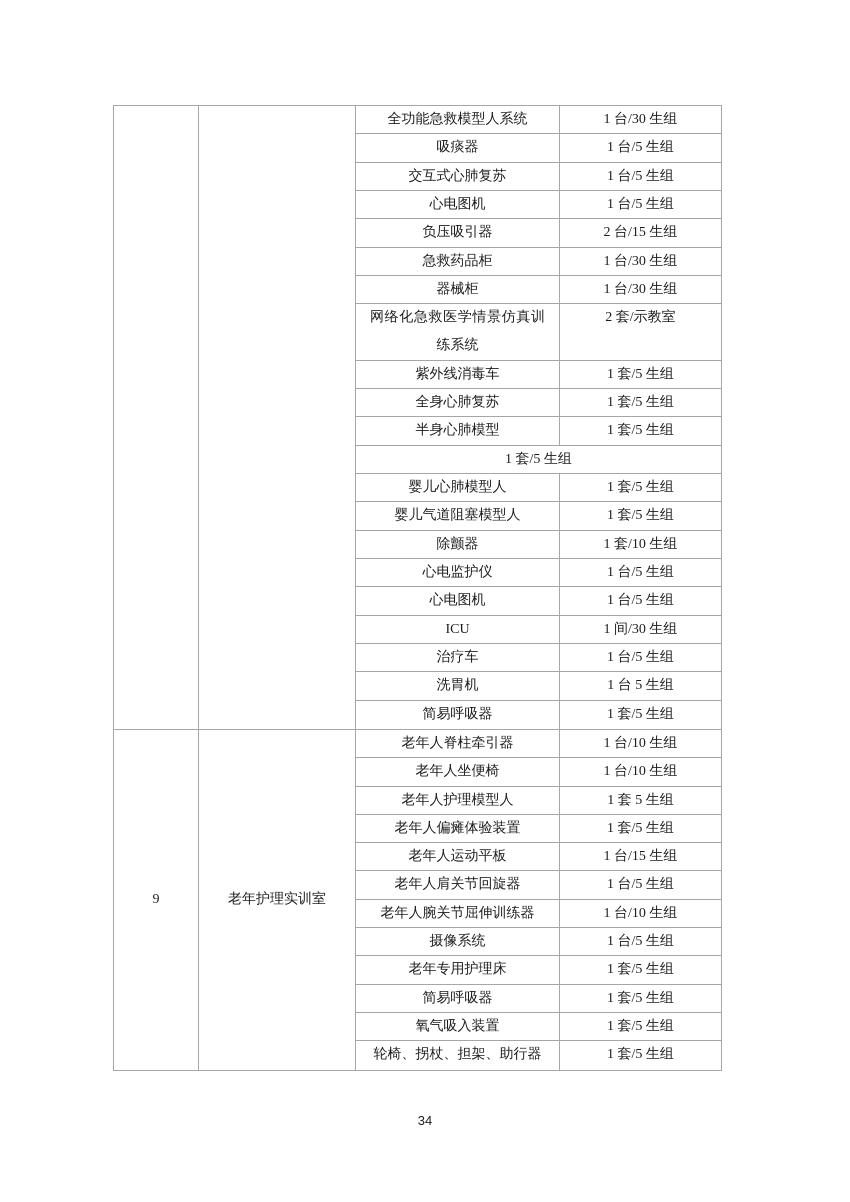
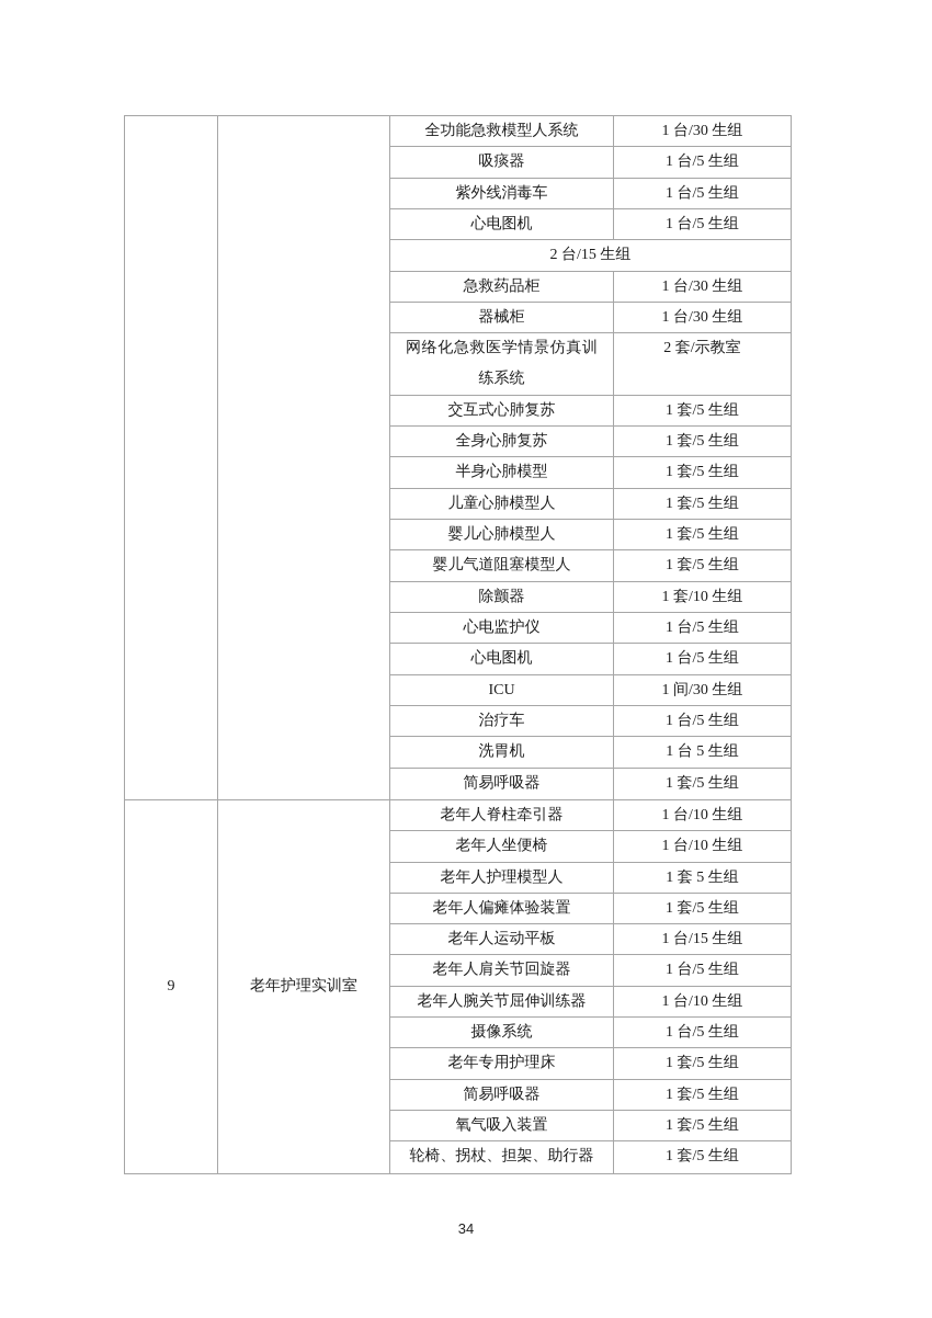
  全功能急救模型人系统
  1 台/30 生组
  吸痰器
  1 台/5 生组
- 交互式心肺复苏
+ 紫外线消毒车
  1 台/5 生组
  心电图机
  1 台/5 生组
- 负压吸引器
  2 台/15 生组
  急救药品柜
  1 台/30 生组
  器械柜
  1 台/30 生组
  网络化急救医学情景仿真训练系统
  2 套/示教室
- 紫外线消毒车
+ 交互式心肺复苏
  1 套/5 生组
  全身心肺复苏
  1 套/5 生组
  半身心肺模型
  1 套/5 生组
+ 儿童心肺模型人
  1 套/5 生组
  婴儿心肺模型人
  1 套/5 生组
  婴儿气道阻塞模型人
  1 套/5 生组
  除颤器
  1 套/10 生组
  心电监护仪
  1 台/5 生组
  心电图机
  1 台/5 生组
  ICU
  1 间/30 生组
  治疗车
  1 台/5 生组
  洗胃机
  1 台 5 生组
  简易呼吸器
  1 套/5 生组
  9
  老年护理实训室
  老年人脊柱牵引器
  1 台/10 生组
  老年人坐便椅
  1 台/10 生组
  老年人护理模型人
  1 套 5 生组
  老年人偏瘫体验装置
  1 套/5 生组
  老年人运动平板
  1 台/15 生组
  老年人肩关节回旋器
  1 台/5 生组
  老年人腕关节屈伸训练器
  1 台/10 生组
  摄像系统
  1 台/5 生组
  老年专用护理床
  1 套/5 生组
  简易呼吸器
  1 套/5 生组
  氧气吸入装置
  1 套/5 生组
  轮椅、拐杖、担架、助行器
  1 套/5 生组
  34
